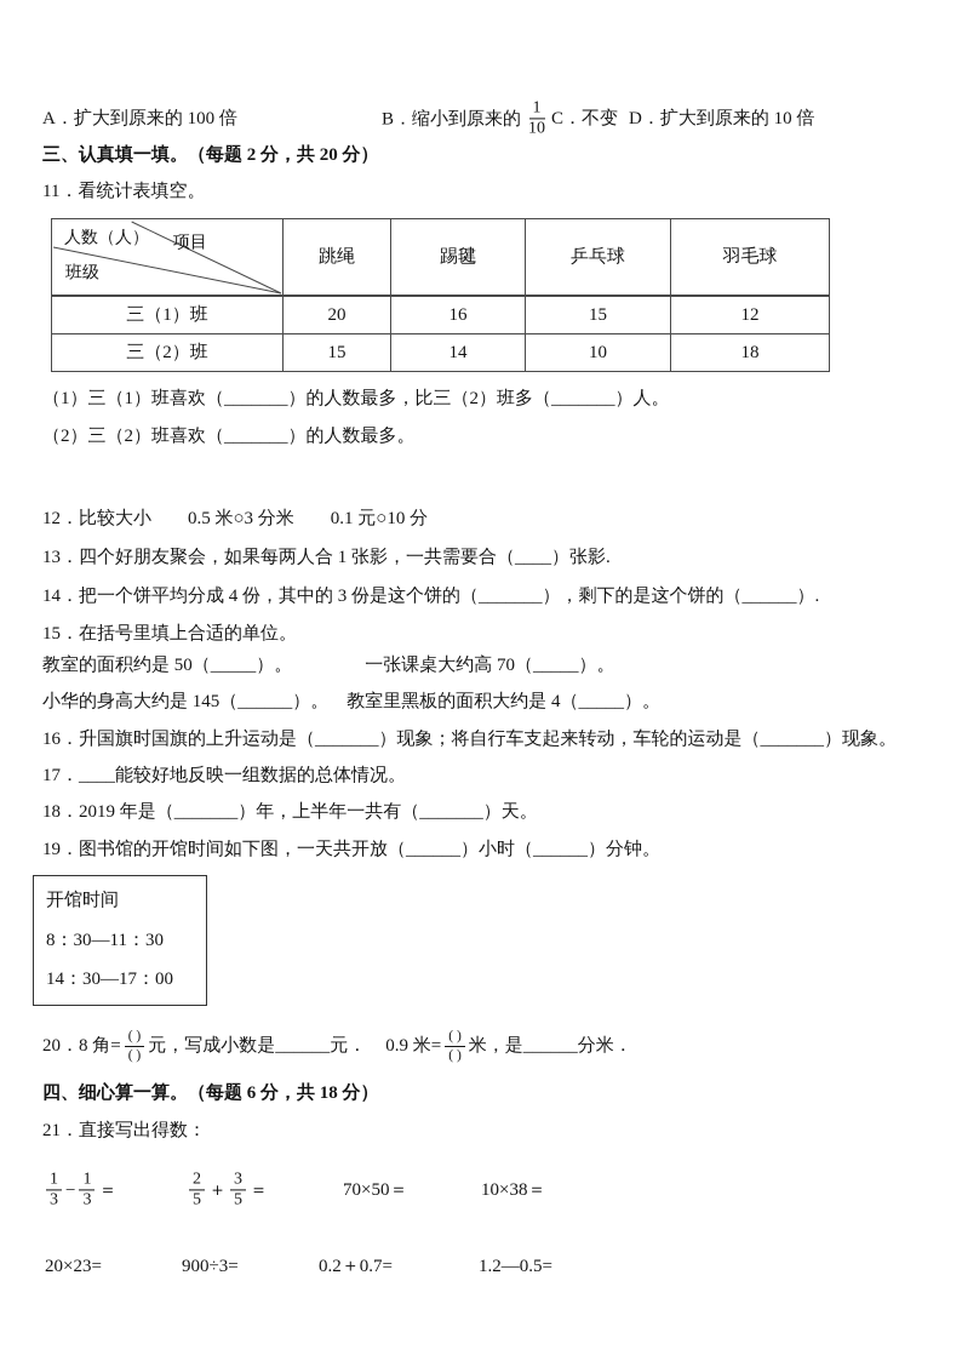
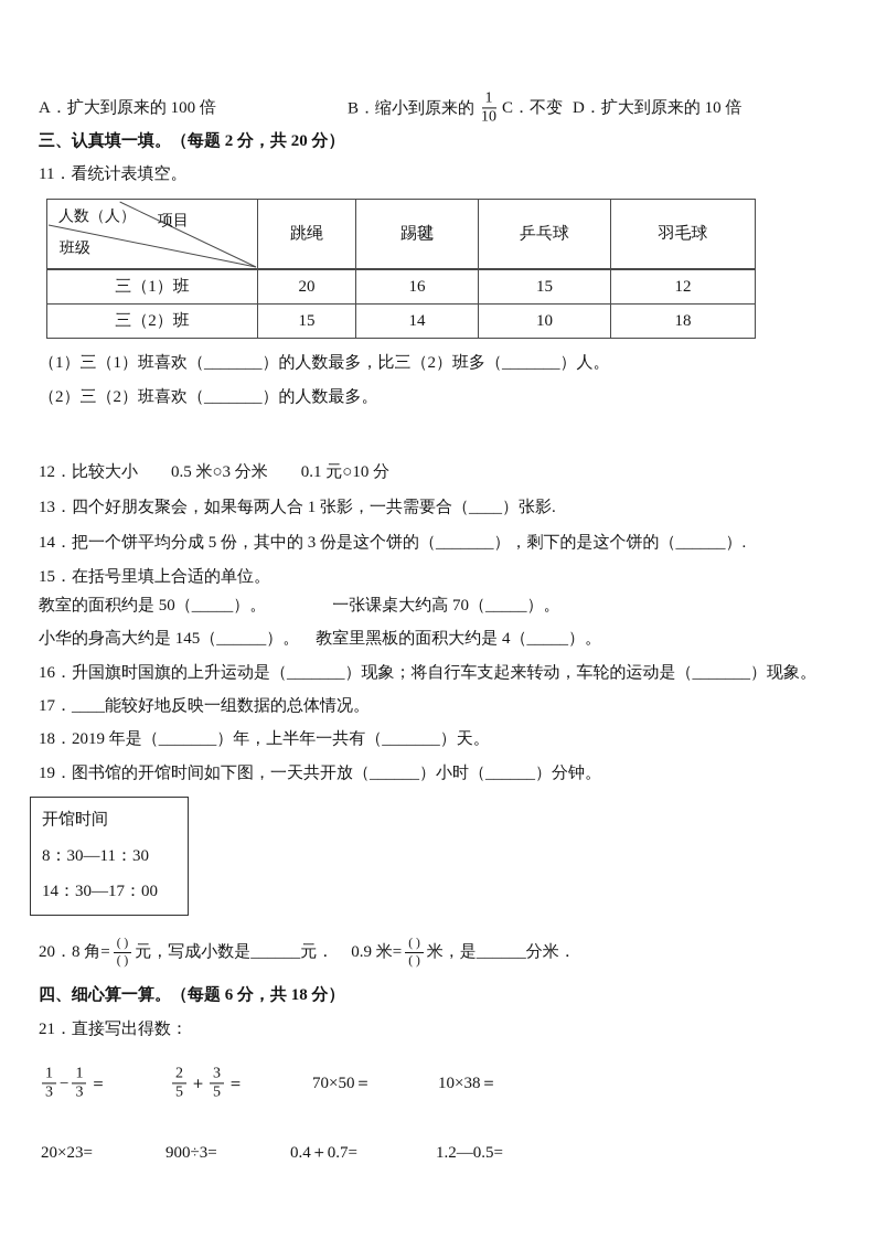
  A．扩大到原来的 100 倍
  B．缩小到原来的
  1
  10
  C．不变
  D．扩大到原来的 10 倍
  三、认真填一填。（每题 2 分，共 20 分）
  11．看统计表填空。
  人数（人） 项目 班级	跳绳	踢毽	乒乓球	羽毛球
  三（1）班	20	16	15	12
  三（2）班	15	14	10	18
  （1）三（1）班喜欢（_______）的人数最多，比三（2）班多（_______）人。
  （2）三（2）班喜欢（_______）的人数最多。
  12．比较大小 0.5 米○3 分米 0.1 元○10 分
  13．四个好朋友聚会，如果每两人合 1 张影，一共需要合（____）张影.
- 14．把一个饼平均分成 4 份，其中的 3 份是这个饼的（_______），剩下的是这个饼的（______）.
+ 14．把一个饼平均分成 5 份，其中的 3 份是这个饼的（_______），剩下的是这个饼的（______）.
  15．在括号里填上合适的单位。
  教室的面积约是 50（_____）。 一张课桌大约高 70（_____）。
  小华的身高大约是 145（______）。 教室里黑板的面积大约是 4（_____）。
  16．升国旗时国旗的上升运动是（_______）现象；将自行车支起来转动，车轮的运动是（_______）现象。
  17．____能较好地反映一组数据的总体情况。
  18．2019 年是（_______）年，上半年一共有（_______）天。
  19．图书馆的开馆时间如下图，一天共开放（______）小时（______）分钟。
  开馆时间
  8：30—11：30
  14：30—17：00
  20．8 角=
  ( )
  ( )
  元，写成小数是
  ______
  元．
  0.9 米=
  ( )
  ( )
  米，是
  ______
  分米．
  四、细心算一算。（每题 6 分，共 18 分）
  21．直接写出得数：
  1
  3
  −
  1
  3
  ＝
  2
  5
  ＋
  3
  5
  ＝
  70×50＝
  10×38＝
  20×23=
  900÷3=
- 0.2＋0.7=
+ 0.4＋0.7=
  1.2—0.5=
